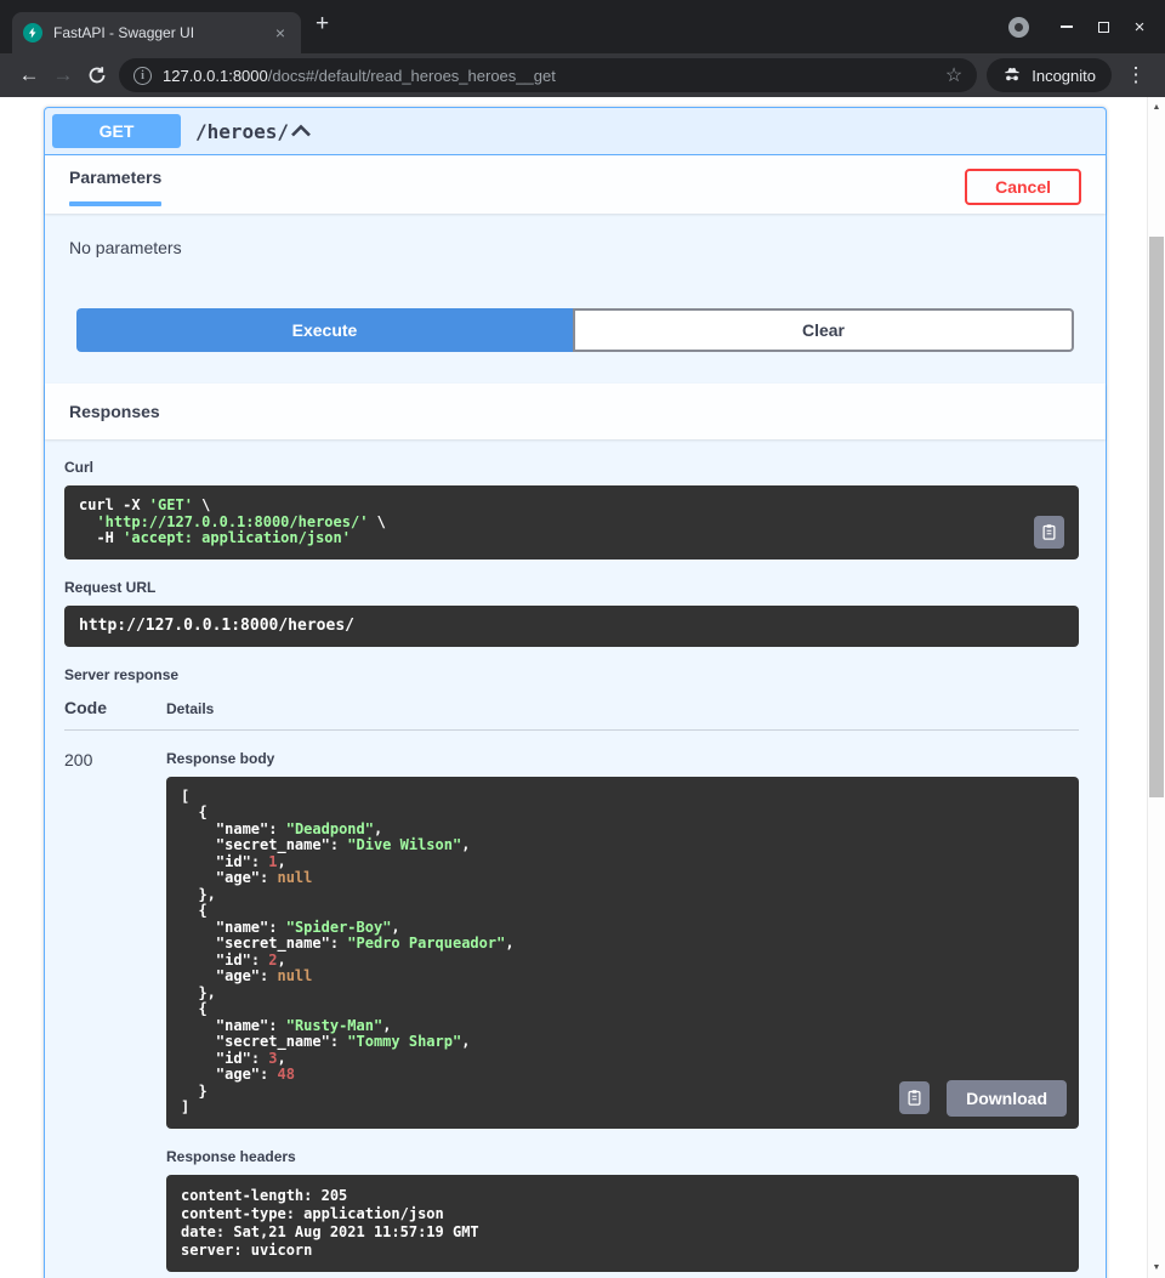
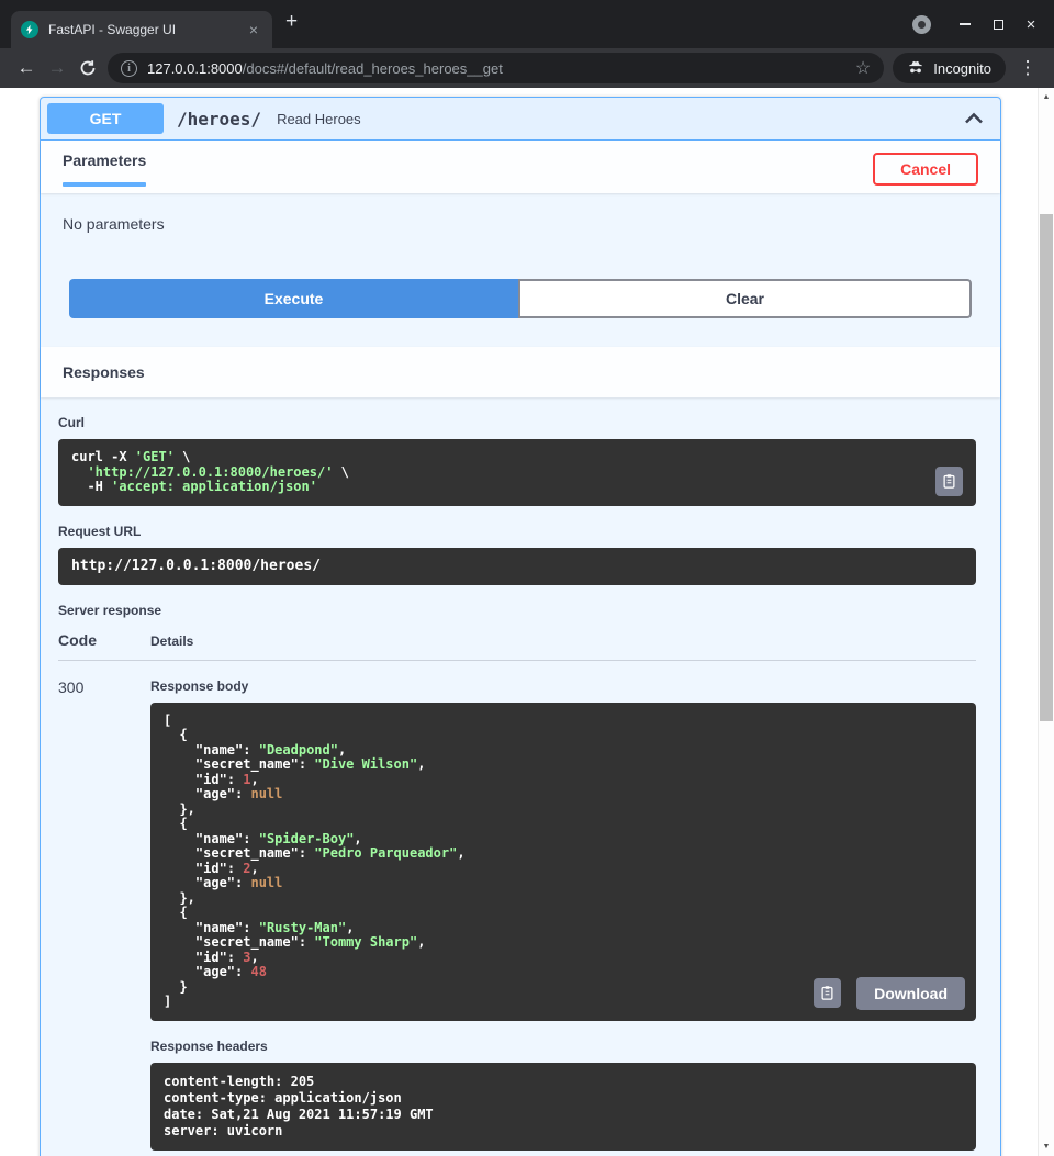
  FastAPI - Swagger UI
  ×
  +
  ×
  ←
  →
  i
  127.0.0.1:8000/docs#/default/read_heroes_heroes__get
  ☆
  Incognito
  ⋮
  GET
  /heroes/
+ Read Heroes
  Parameters
  Cancel
  No parameters
  Execute
  Clear
  Responses
  Curl
  curl -X 'GET' \
  'http://127.0.0.1:8000/heroes/' \
  -H 'accept: application/json'
  Request URL
  http://127.0.0.1:8000/heroes/
  Server response
  Code
  Details
- 200
+ 300
  Response body
  [
  {
  "name": "Deadpond",
  "secret_name": "Dive Wilson",
  "id": 1,
  "age": null
  },
  {
  "name": "Spider-Boy",
  "secret_name": "Pedro Parqueador",
  "id": 2,
  "age": null
  },
  {
  "name": "Rusty-Man",
  "secret_name": "Tommy Sharp",
  "id": 3,
  "age": 48
  }
  ]
  Download
  Response headers
  content-length: 205
  content-type: application/json
  date: Sat,21 Aug 2021 11:57:19 GMT
  server: uvicorn
